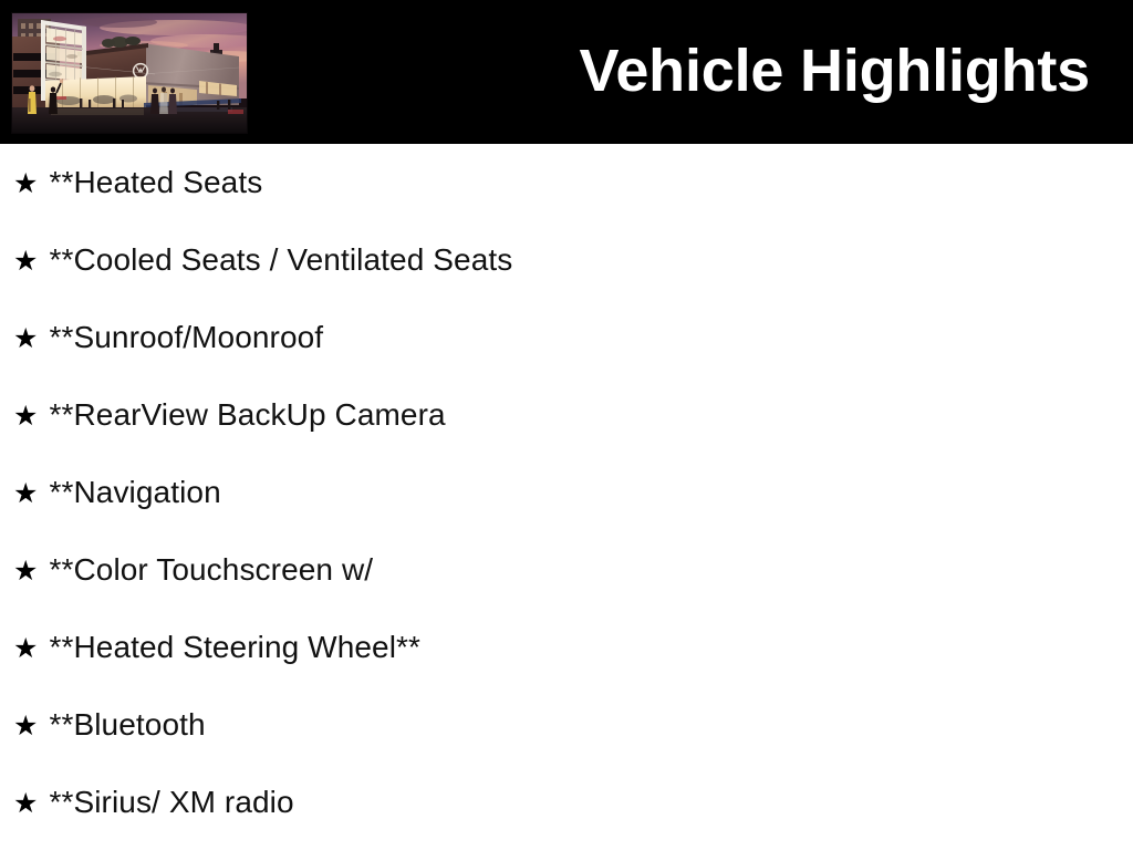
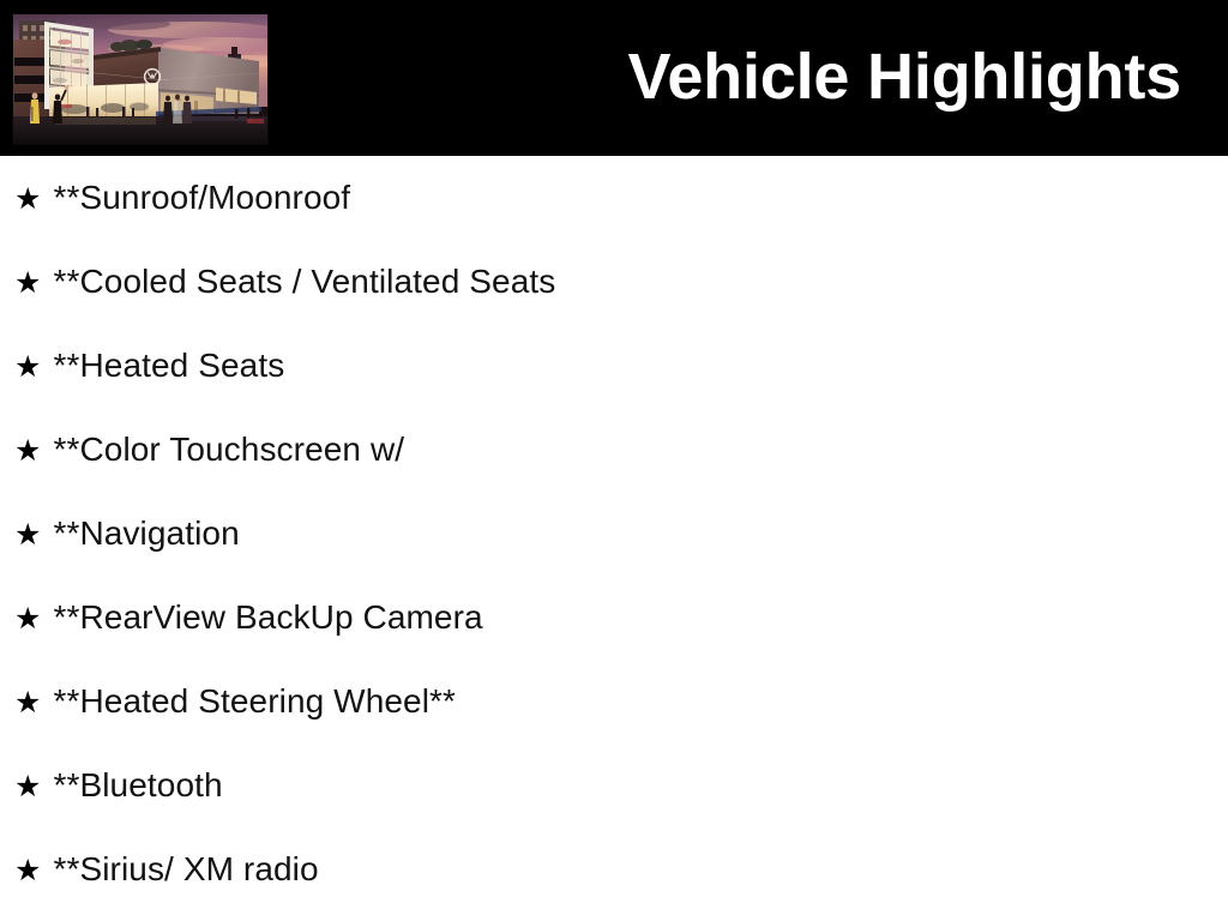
  Vehicle Highlights
- ★ **Heated Seats
+ ★ **Sunroof/Moonroof
  ★ **Cooled Seats / Ventilated Seats
- ★ **Sunroof/Moonroof
+ ★ **Heated Seats
- ★ **RearView BackUp Camera
+ ★ **Color Touchscreen w/
  ★ **Navigation
- ★ **Color Touchscreen w/
+ ★ **RearView BackUp Camera
  ★ **Heated Steering Wheel**
  ★ **Bluetooth
  ★ **Sirius/ XM radio
